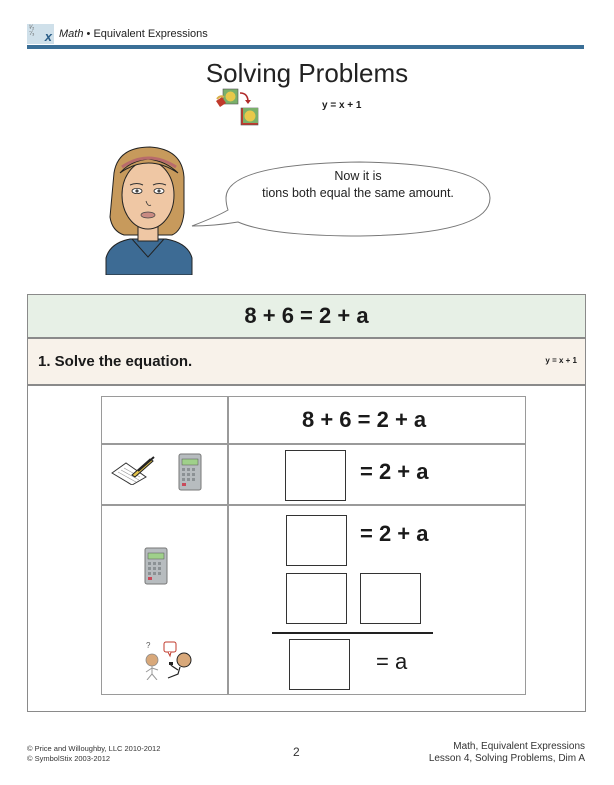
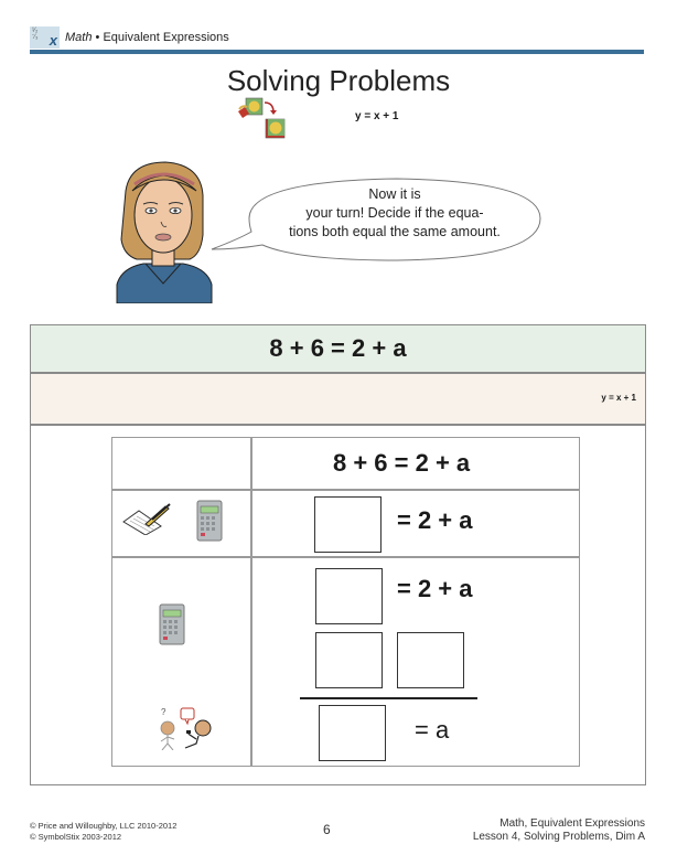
  x
  Math • Equivalent Expressions
  Solving Problems
  y = x + 1
  Now it is
+ your turn! Decide if the equa-
  tions both equal the same amount.
  8 + 6 = 2 + a
- 1. Solve the equation.
  y = x + 1
  8 + 6 = 2 + a
  = 2 + a
  ?
  = 2 + a
  = a
  © Price and Willoughby, LLC 2010-2012
  © SymbolStix 2003-2012
- 2
+ 6
  Math, Equivalent Expressions
  Lesson 4, Solving Problems, Dim A
